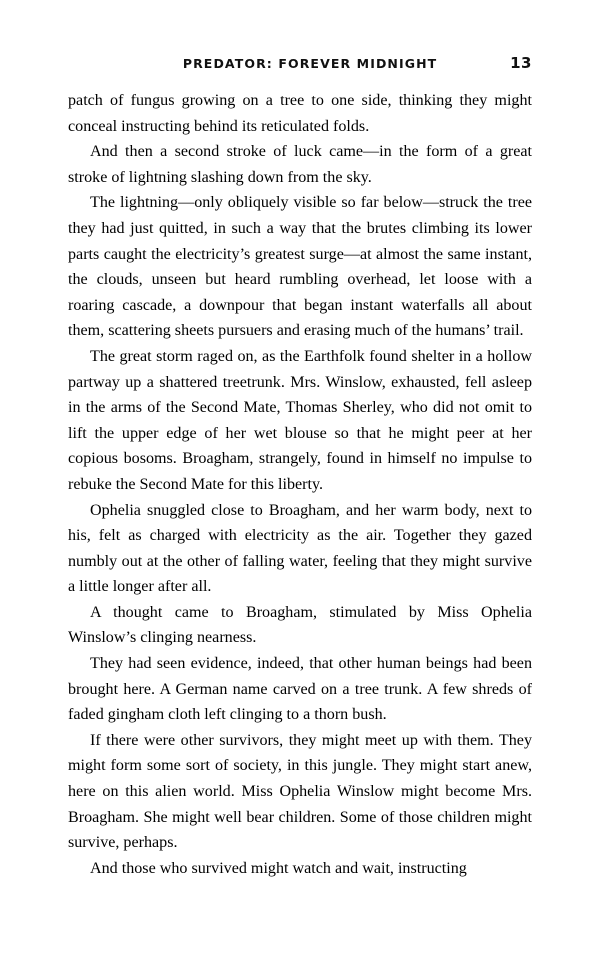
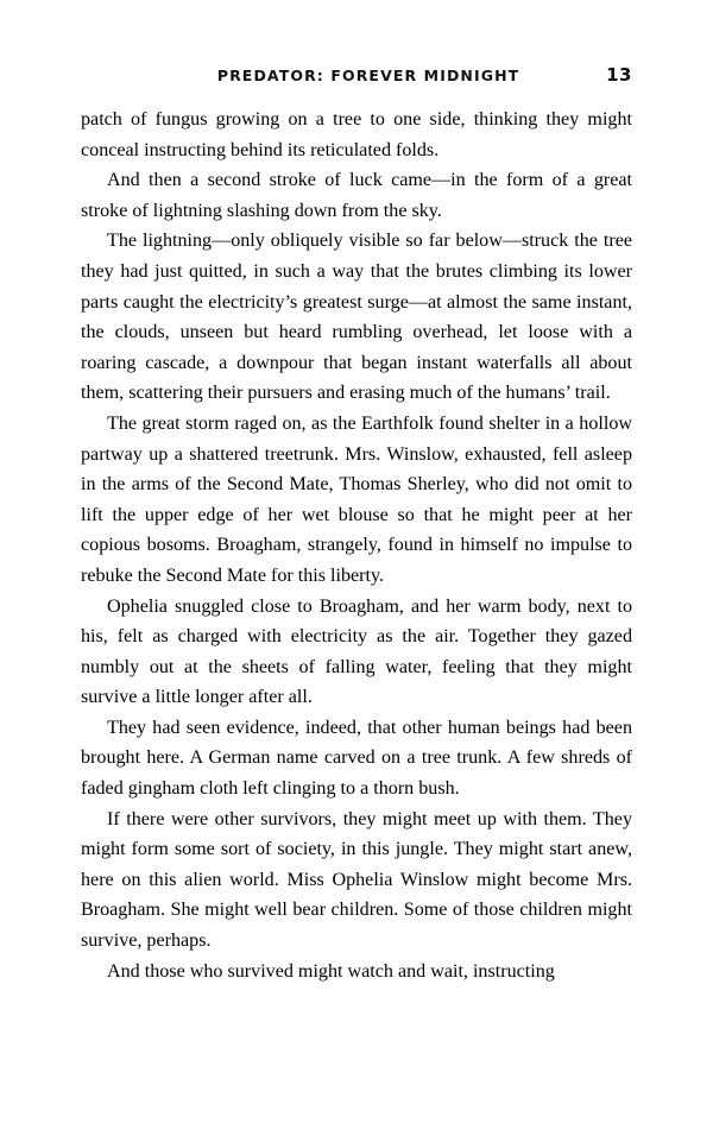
  PREDATOR: FOREVER MIDNIGHT
  13
  patch of fungus growing on a tree to one side, thinking they might conceal instructing behind its reticulated folds.
  And then a second stroke of luck came—in the form of a great stroke of lightning slashing down from the sky.
- The lightning—only obliquely visible so far below—struck the tree they had just quitted, in such a way that the brutes climbing its lower parts caught the electricity’s greatest surge—at almost the same instant, the clouds, unseen but heard rumbling overhead, let loose with a roaring cascade, a downpour that began instant waterfalls all about them, scattering sheets pursuers and erasing much of the humans’ trail.
+ The lightning—only obliquely visible so far below—struck the tree they had just quitted, in such a way that the brutes climbing its lower parts caught the electricity’s greatest surge—at almost the same instant, the clouds, unseen but heard rumbling overhead, let loose with a roaring cascade, a downpour that began instant waterfalls all about them, scattering their pursuers and erasing much of the humans’ trail.
  The great storm raged on, as the Earthfolk found shelter in a hollow partway up a shattered treetrunk. Mrs. Winslow, exhausted, fell asleep in the arms of the Second Mate, Thomas Sherley, who did not omit to lift the upper edge of her wet blouse so that he might peer at her copious bosoms. Broagham, strangely, found in himself no impulse to rebuke the Second Mate for this liberty.
- Ophelia snuggled close to Broagham, and her warm body, next to his, felt as charged with electricity as the air. Together they gazed numbly out at the other of falling water, feeling that they might survive a little longer after all.
+ Ophelia snuggled close to Broagham, and her warm body, next to his, felt as charged with electricity as the air. Together they gazed numbly out at the sheets of falling water, feeling that they might survive a little longer after all.
- A thought came to Broagham, stimulated by Miss Ophelia Winslow’s clinging nearness.
  They had seen evidence, indeed, that other human beings had been brought here. A German name carved on a tree trunk. A few shreds of faded gingham cloth left clinging to a thorn bush.
  If there were other survivors, they might meet up with them. They might form some sort of society, in this jungle. They might start anew, here on this alien world. Miss Ophelia Winslow might become Mrs. Broagham. She might well bear children. Some of those children might survive, perhaps.
  And those who survived might watch and wait, instructing
